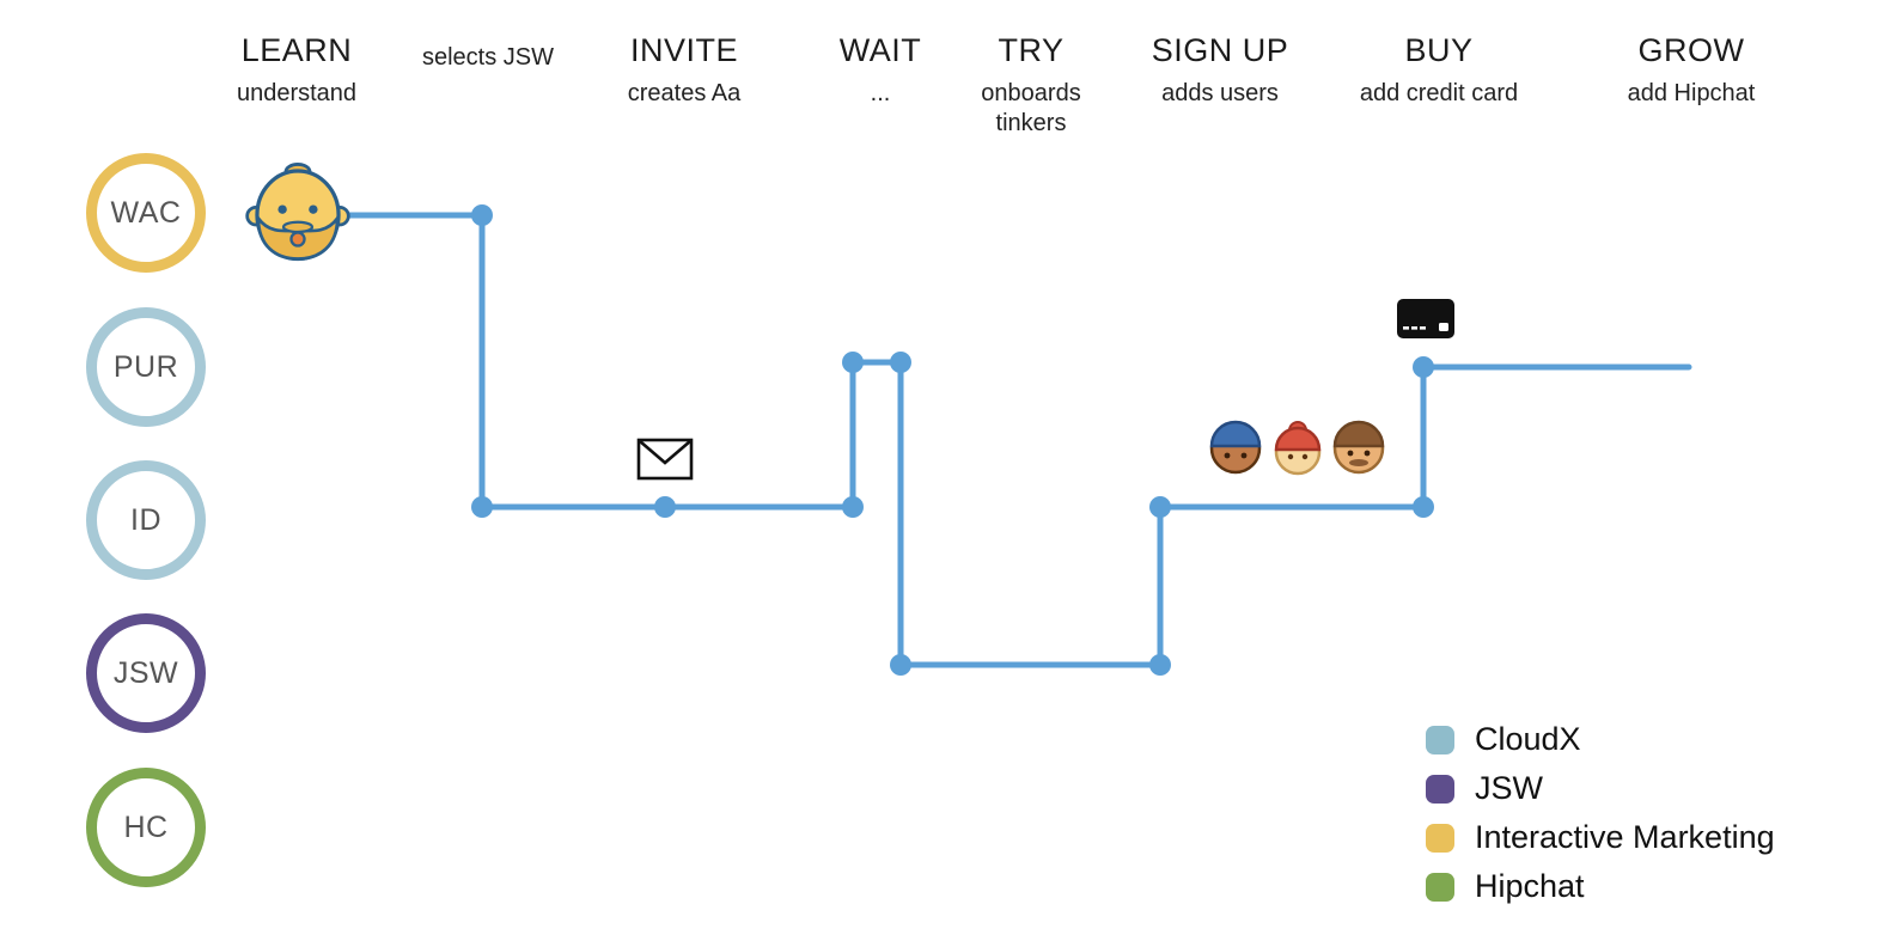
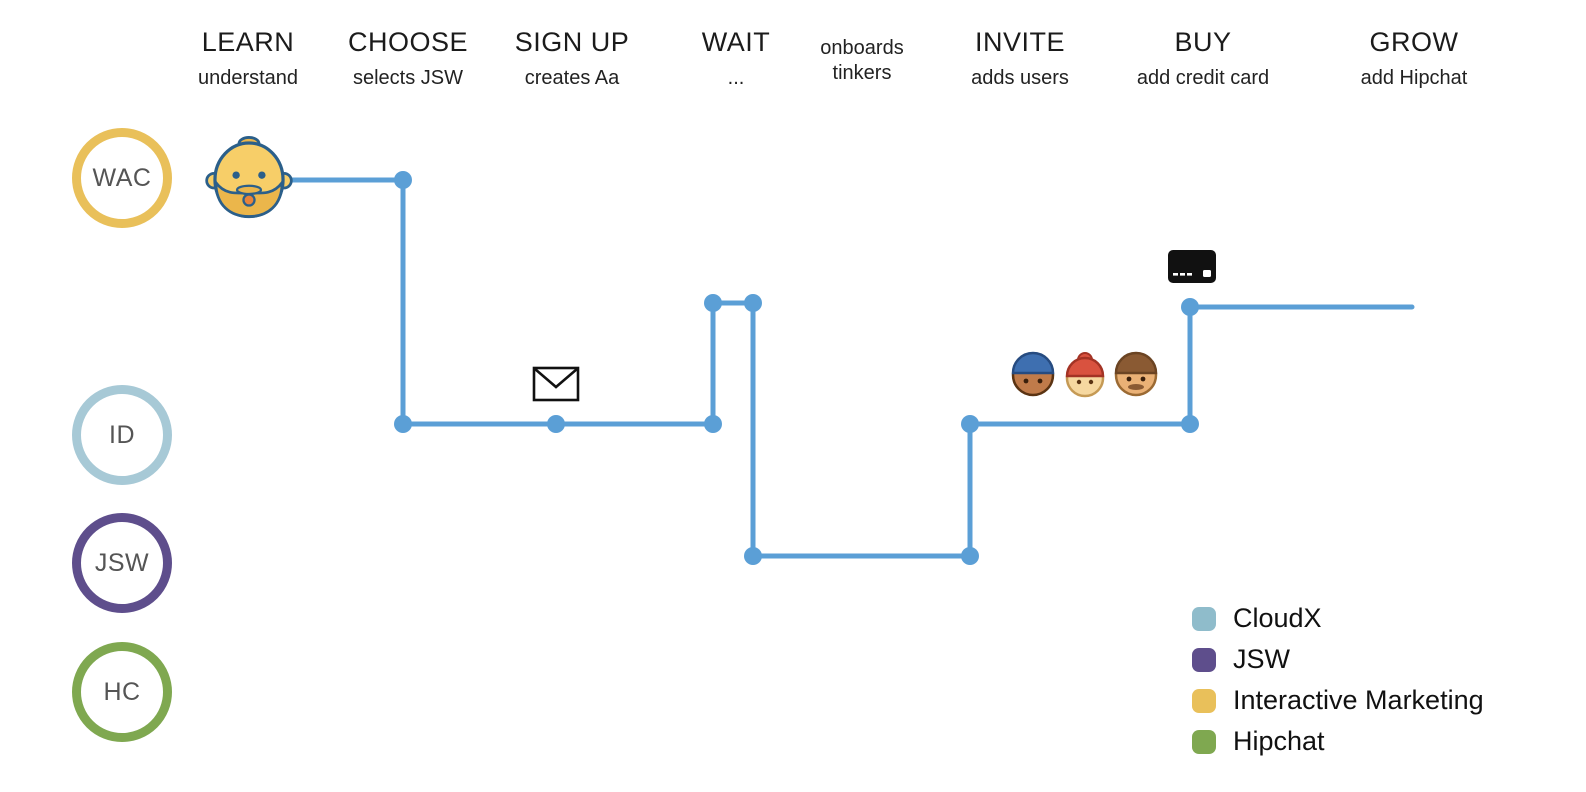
  LEARN
  understand
+ CHOOSE
  selects JSW
- INVITE
+ SIGN UP
  creates Aa
  WAIT
  ...
- TRY
  onboards tinkers
- SIGN UP
+ INVITE
  adds users
  BUY
  add credit card
  GROW
  add Hipchat
  WAC
- PUR
  ID
  JSW
  HC
  CloudX
  JSW
  Interactive Marketing
  Hipchat
